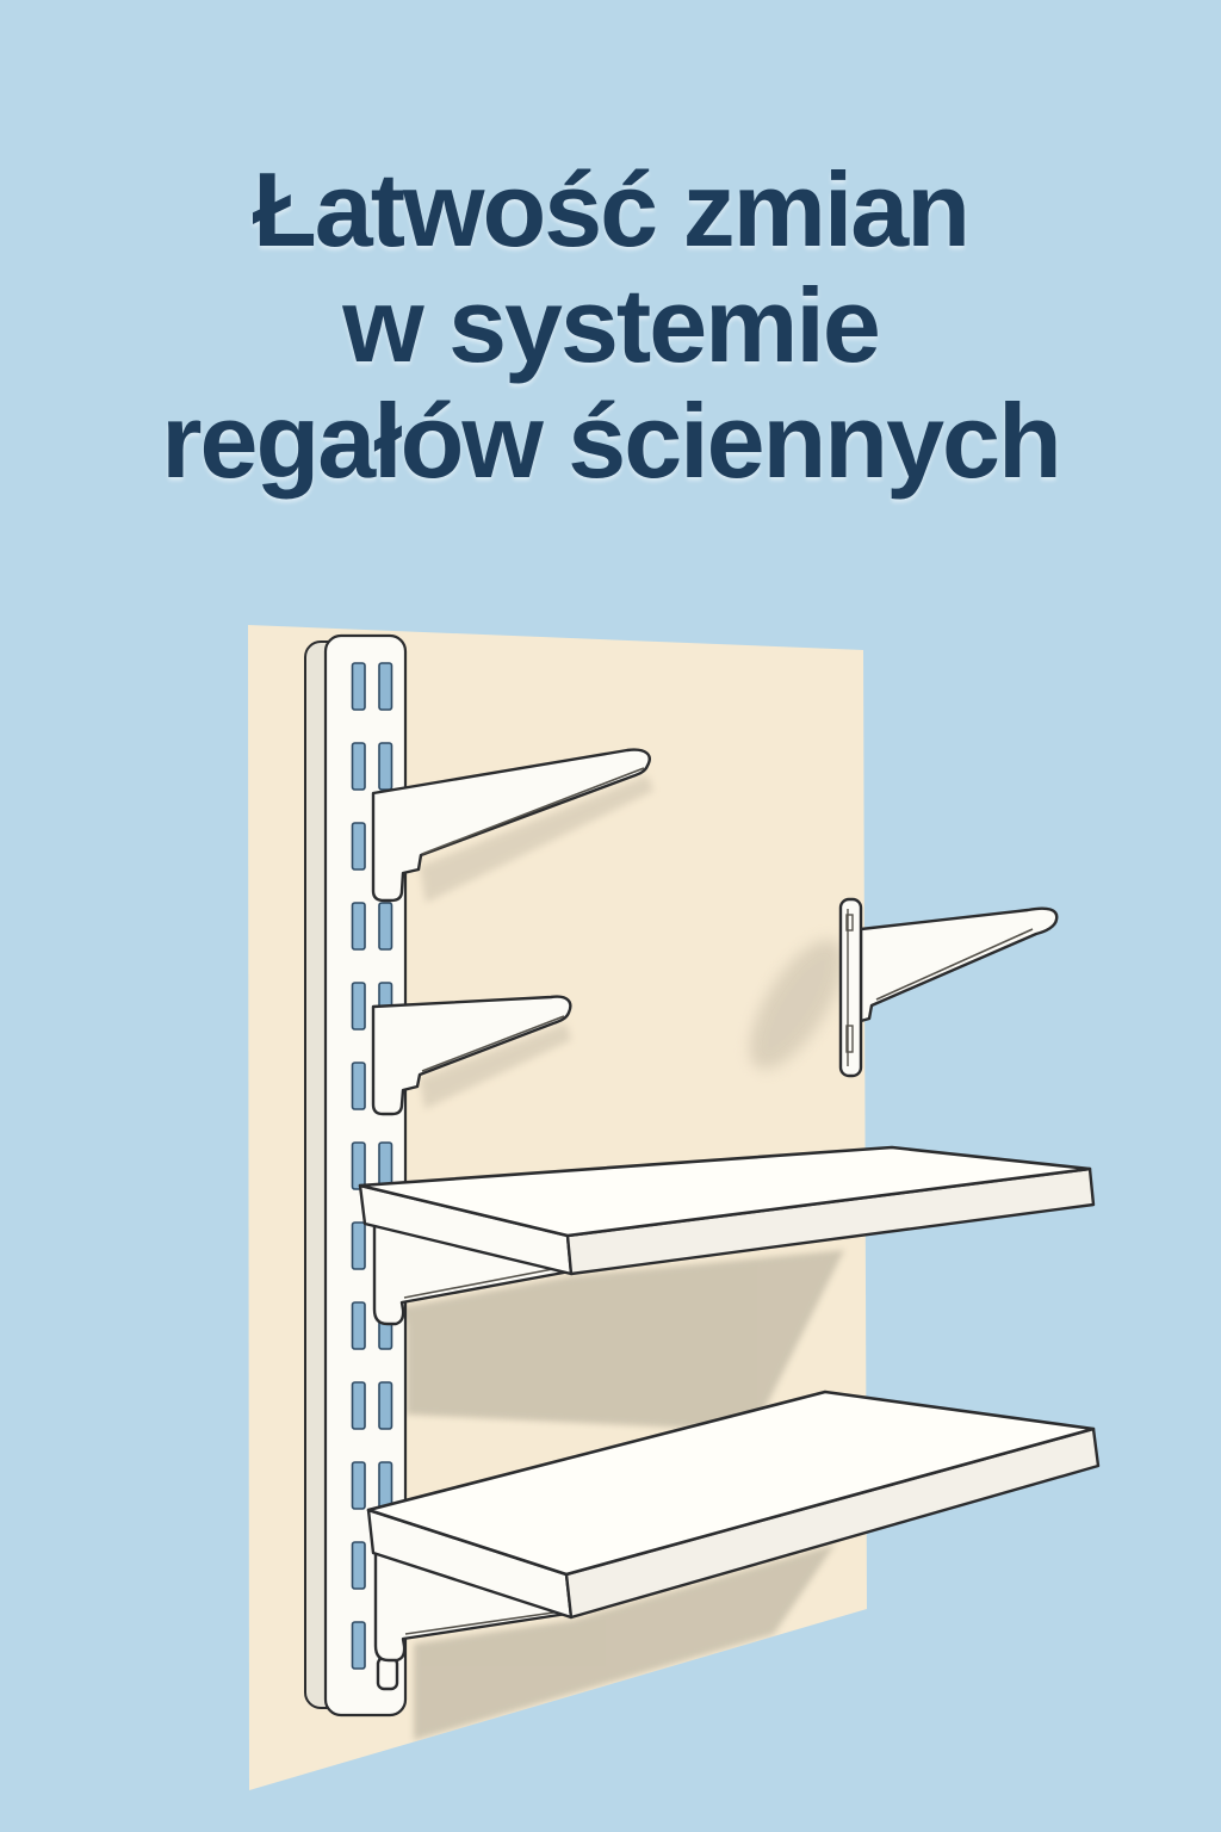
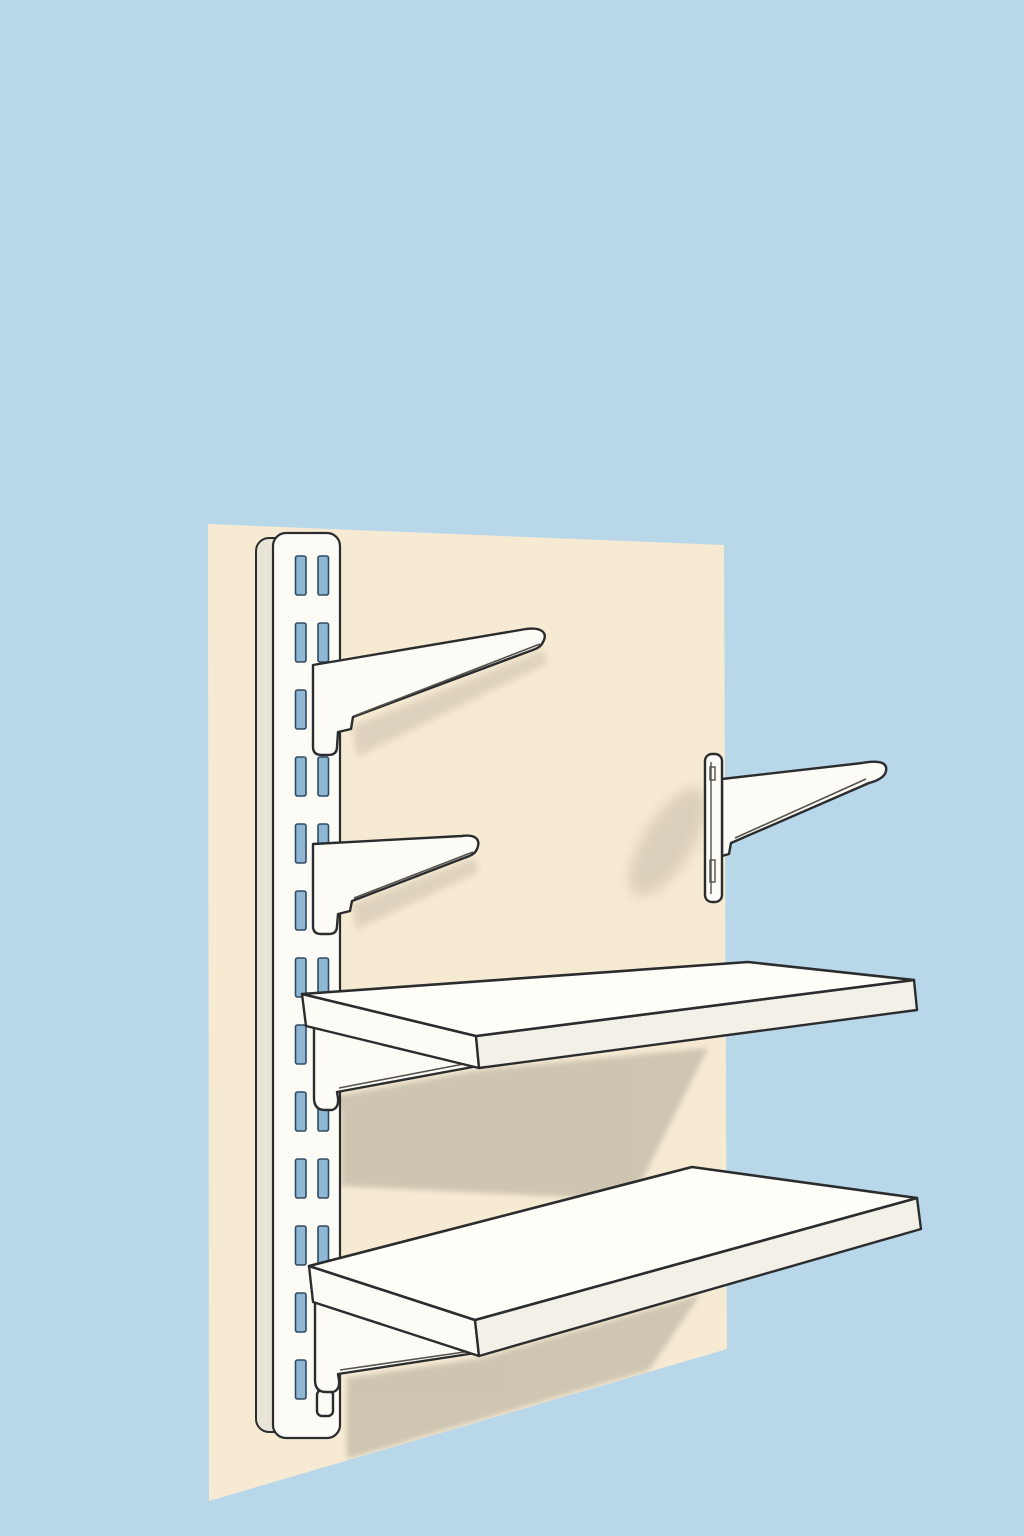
- Łatwość zmian
- w systemie
- regałów ściennych
